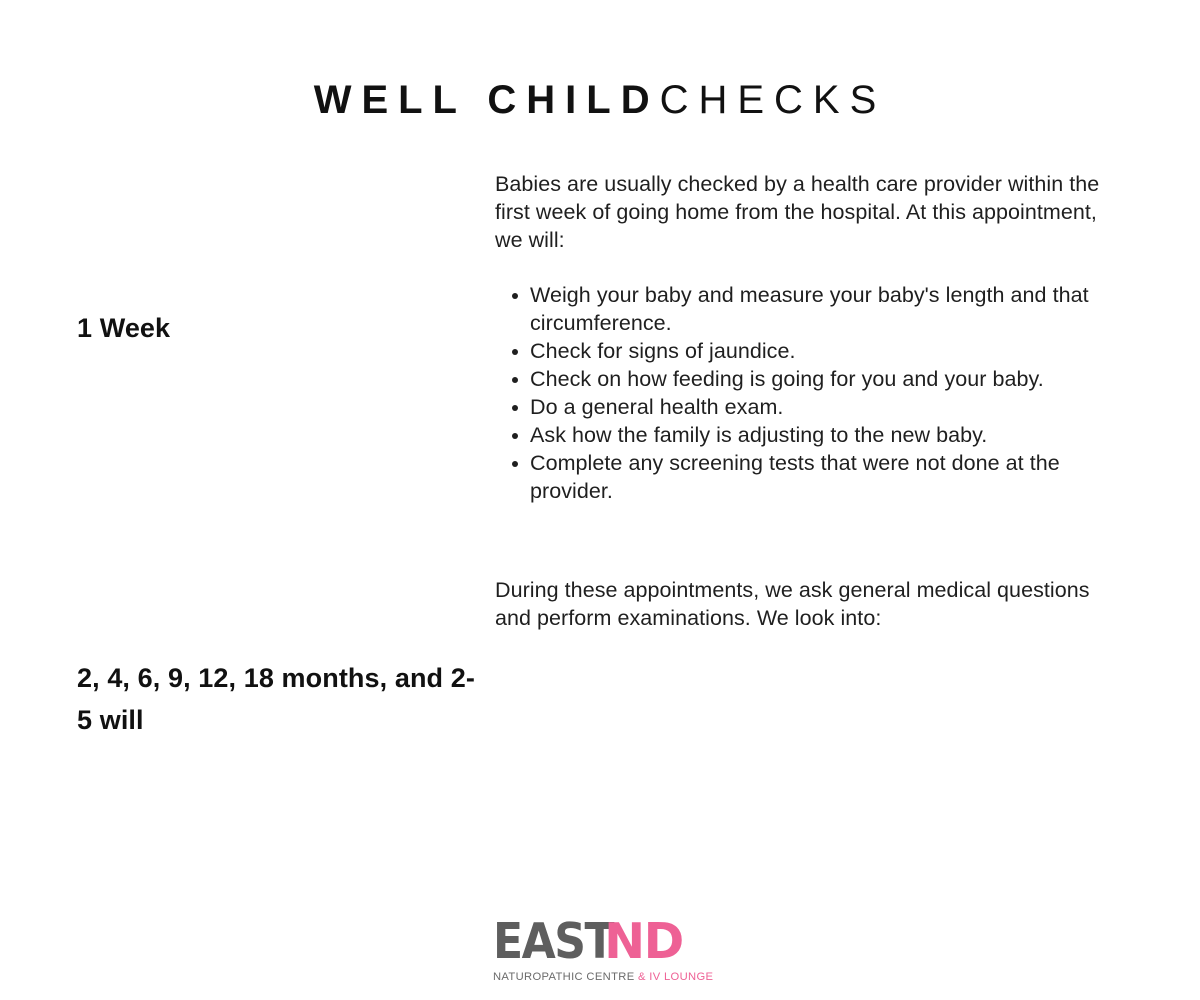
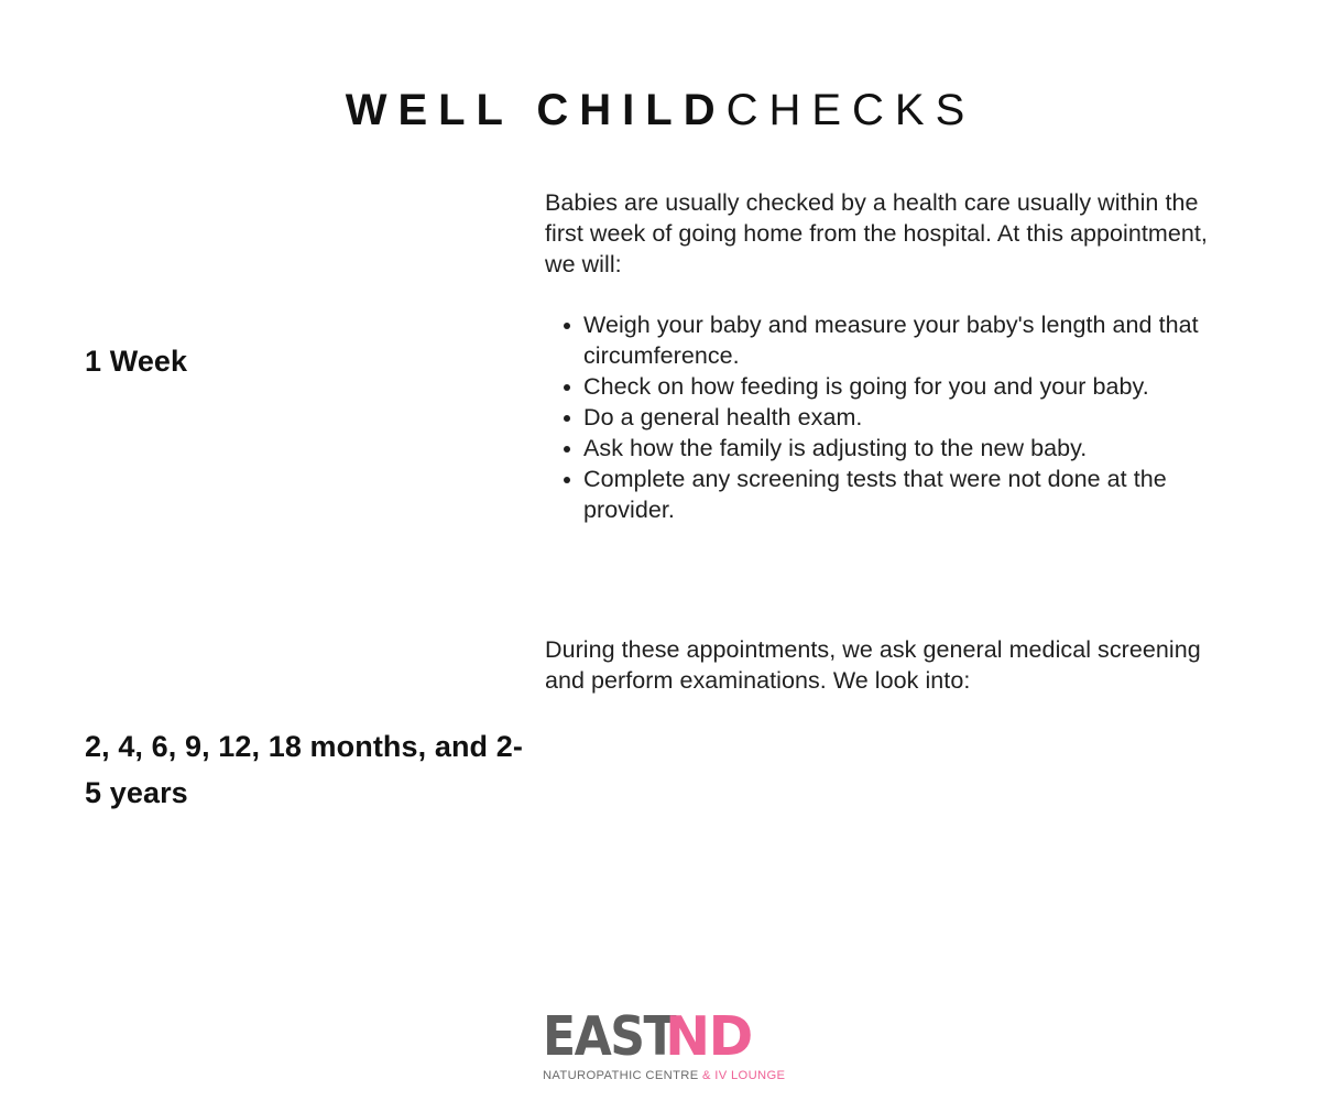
  WELL CHILDCHECKS
  1 Week
- Babies are usually checked by a health care provider within the first week of going home from the hospital. At this appointment, we will:
+ Babies are usually checked by a health care usually within the first week of going home from the hospital. At this appointment, we will:
  Weigh your baby and measure your baby's length and that circumference.
- Check for signs of jaundice.
  Check on how feeding is going for you and your baby.
  Do a general health exam.
  Ask how the family is adjusting to the new baby.
  Complete any screening tests that were not done at the provider.
- 2, 4, 6, 9, 12, 18 months, and 2-5 will
+ 2, 4, 6, 9, 12, 18 months, and 2-5 years
- During these appointments, we ask general medical questions and perform examinations. We look into:
+ During these appointments, we ask general medical screening and perform examinations. We look into:
  EASTND
  NATUROPATHIC CENTRE & IV LOUNGE
